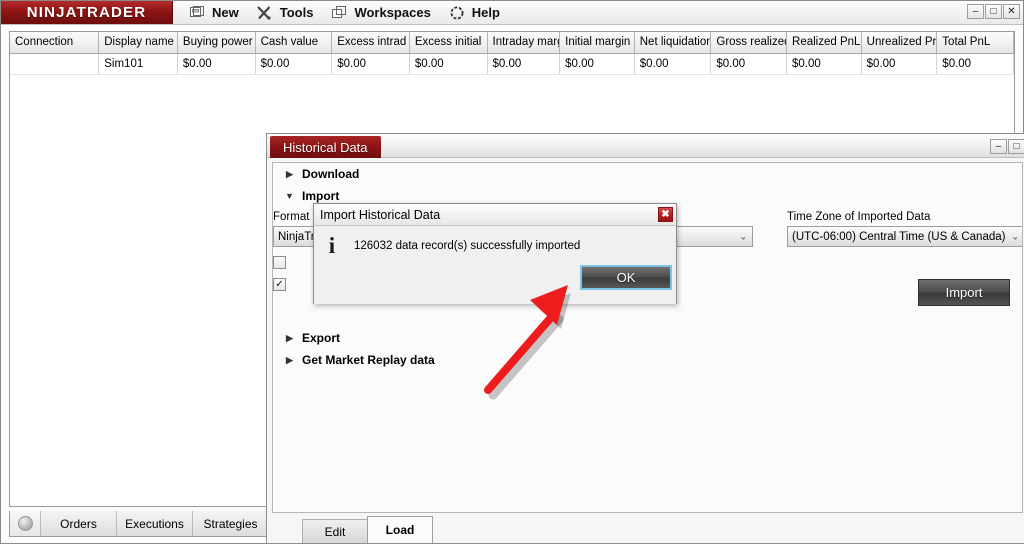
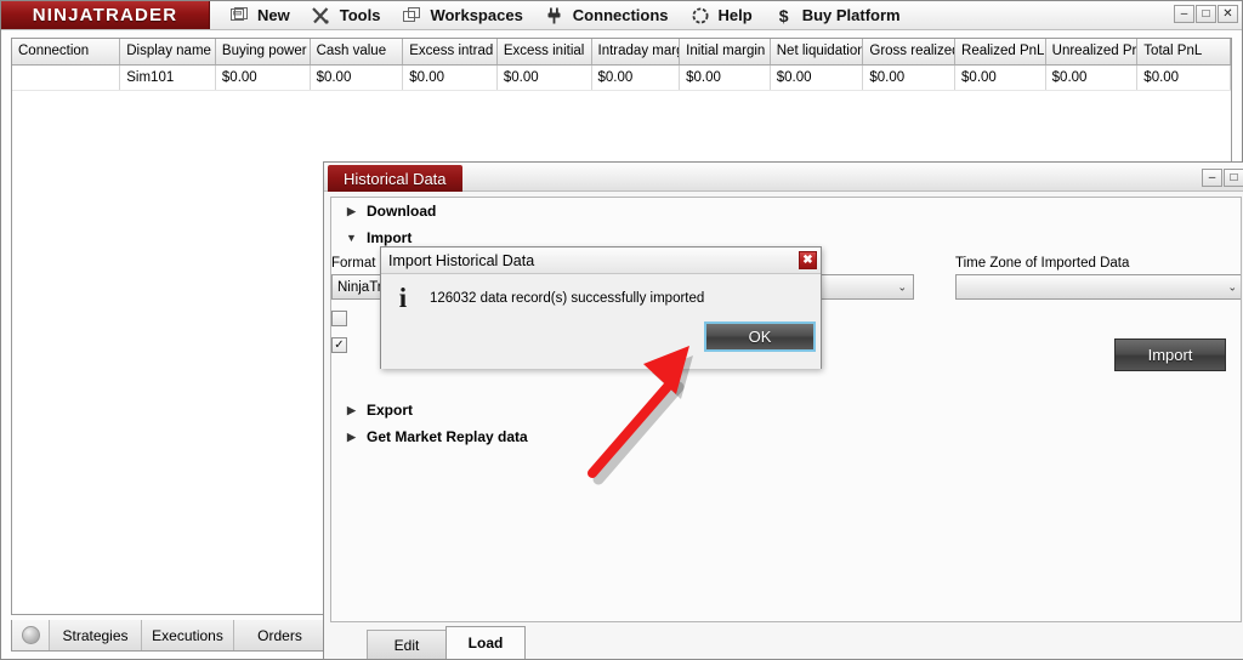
  NINJATRADER
  New
  Tools
  Workspaces
+ Connections
  Help
+ $
+ Buy Platform
  –
  □
  ✕
  Connection	Display name	Buying power	Cash value	Excess intrad	Excess initial	Intraday mar	Initial margin	Net liquidation	Gross realize	Realized PnL	Unrealized Pr	Total PnL
  	Sim101	$0.00	$0.00	$0.00	$0.00	$0.00	$0.00	$0.00	$0.00	$0.00	$0.00	$0.00
- Orders
+ Strategies
  Executions
- Strategies
+ Orders
  Historical Data
  –
  □
  ▶
  Download
  ▼
  Import
  Format
  ⌄
  ✓
  Time Zone of Imported Data
- (UTC-06:00) Central Time (US & Canada)
  ⌄
  Import
  ▶
  Export
  ▶
  Get Market Replay data
  Edit
  Load
  Import Historical Data
  ✖
  i
  126032 data record(s) successfully imported
  OK
